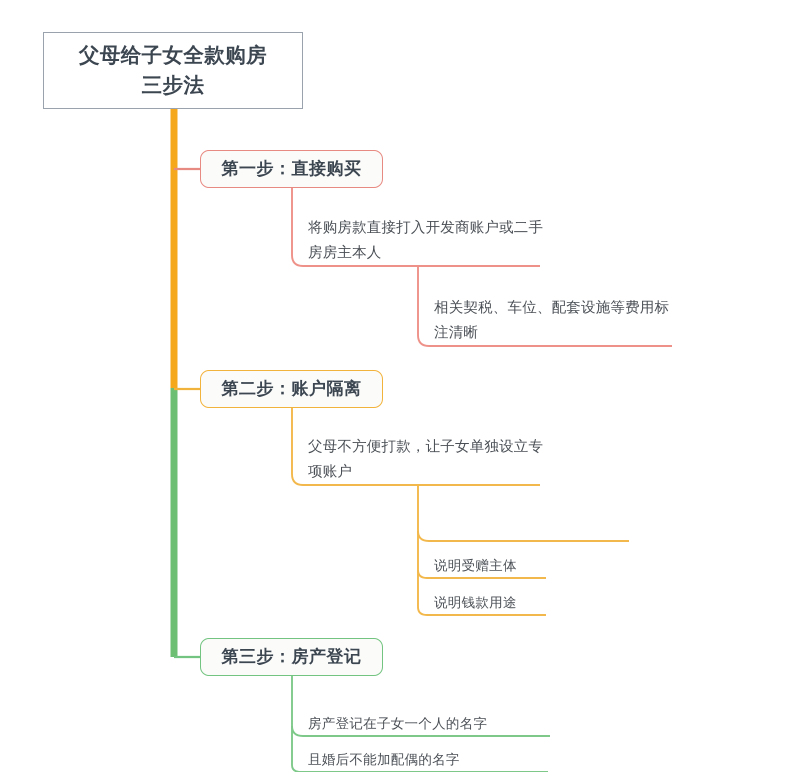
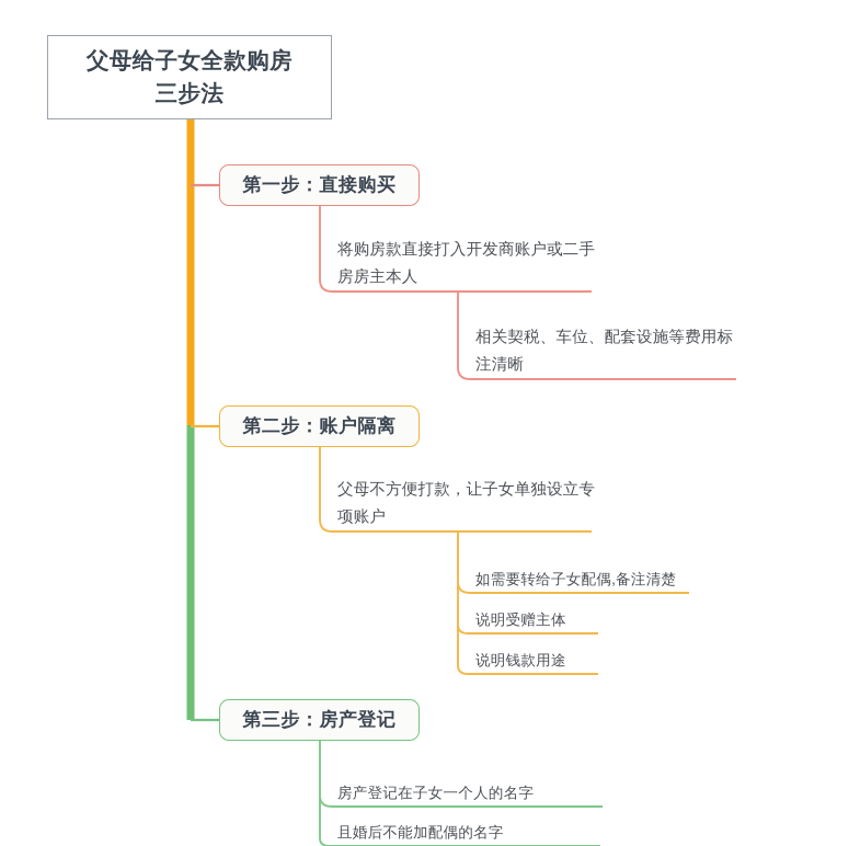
  父母给子女全款购房
  三步法
  第一步：直接购买
  第二步：账户隔离
  第三步：房产登记
  将购房款直接打入开发商账户或二手
  房房主本人
  相关契税、车位、配套设施等费用标
  注清晰
  父母不方便打款，让子女单独设立专
  项账户
+ 如需要转给子女配偶,备注清楚
  说明受赠主体
  说明钱款用途
  房产登记在子女一个人的名字
  且婚后不能加配偶的名字
